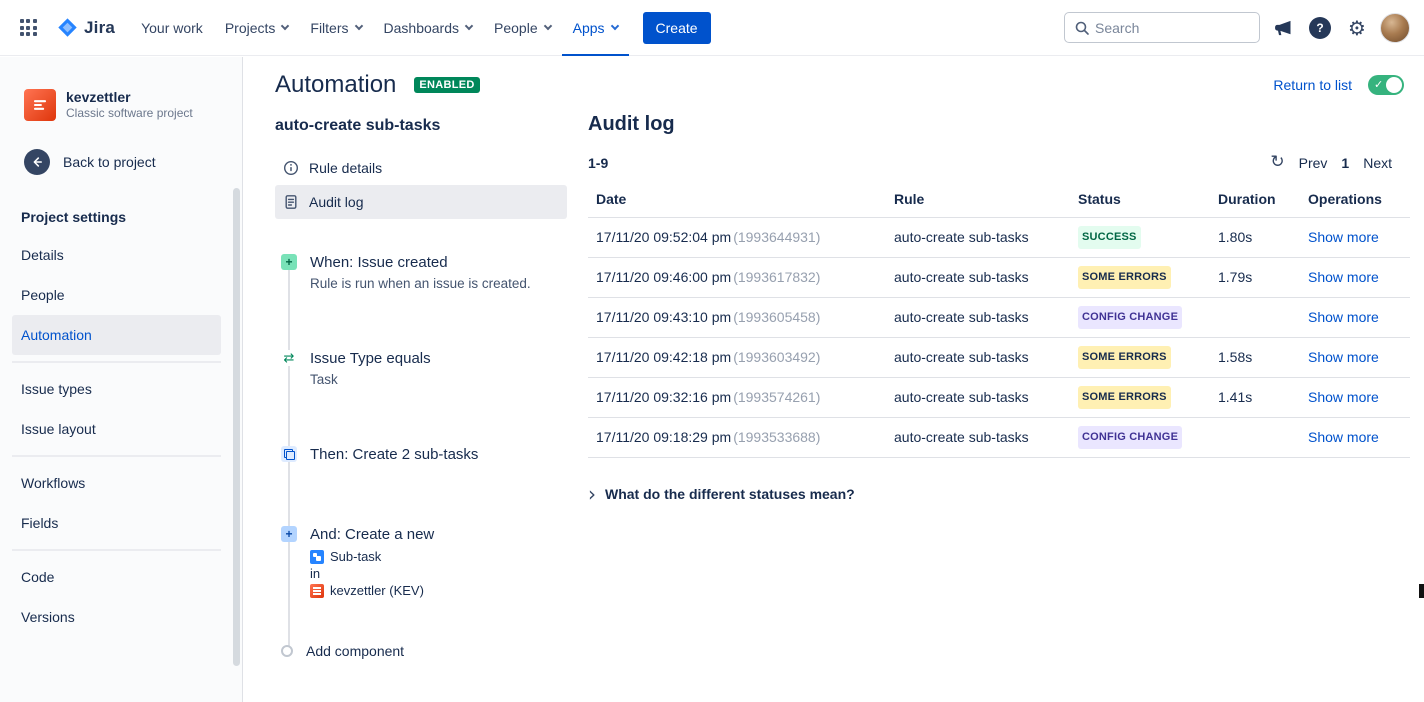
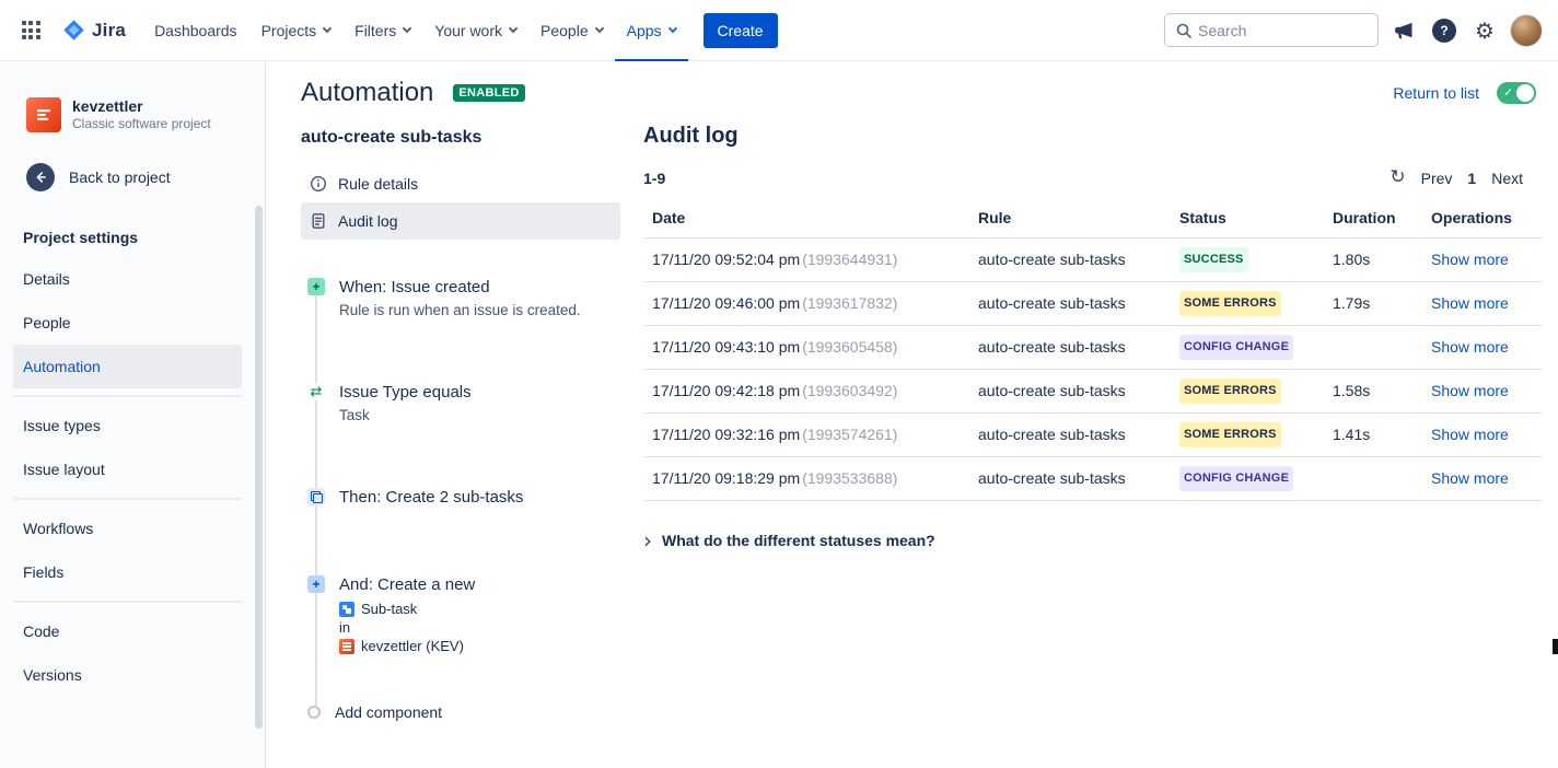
  Jira
- Your work
+ Dashboards
  Projects
  Filters
- Dashboards
+ Your work
  People
  Apps
  Create
  Search
  ?
  ⚙
  kevzettler
  Classic software project
  Back to project
  Project settings
  Details
  People
  Automation
  Issue types
  Issue layout
  Workflows
  Fields
  Code
  Versions
  Automation
  ENABLED
  Return to list
  ✓
  auto-create sub-tasks
  Rule details
  Audit log
  +
  When: Issue created
  Rule is run when an issue is created.
  ⇄
  Issue Type equals
  Task
  Then: Create 2 sub-tasks
  +
  And: Create a new
  Sub-task
  in
  kevzettler (KEV)
  Add component
  Audit log
  1-9
  ↻
  Prev
  1
  Next
  Date	Rule	Status	Duration	Operations
  17/11/20 09:52:04 pm (1993644931)	auto-create sub-tasks	SUCCESS	1.80s	Show more
  17/11/20 09:46:00 pm (1993617832)	auto-create sub-tasks	SOME ERRORS	1.79s	Show more
  17/11/20 09:43:10 pm (1993605458)	auto-create sub-tasks	CONFIG CHANGE		Show more
  17/11/20 09:42:18 pm (1993603492)	auto-create sub-tasks	SOME ERRORS	1.58s	Show more
  17/11/20 09:32:16 pm (1993574261)	auto-create sub-tasks	SOME ERRORS	1.41s	Show more
  17/11/20 09:18:29 pm (1993533688)	auto-create sub-tasks	CONFIG CHANGE		Show more
  ›
  What do the different statuses mean?
